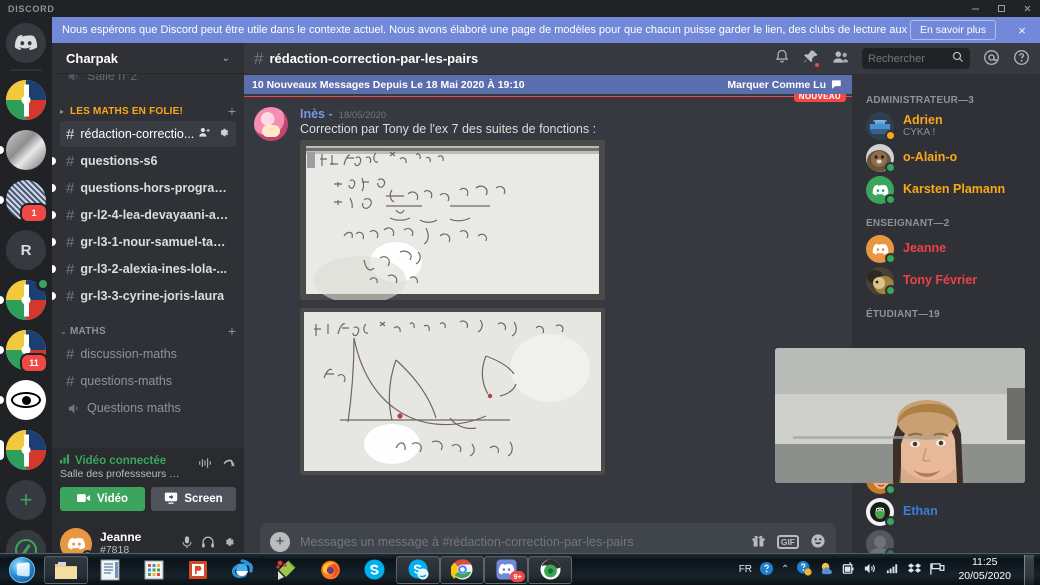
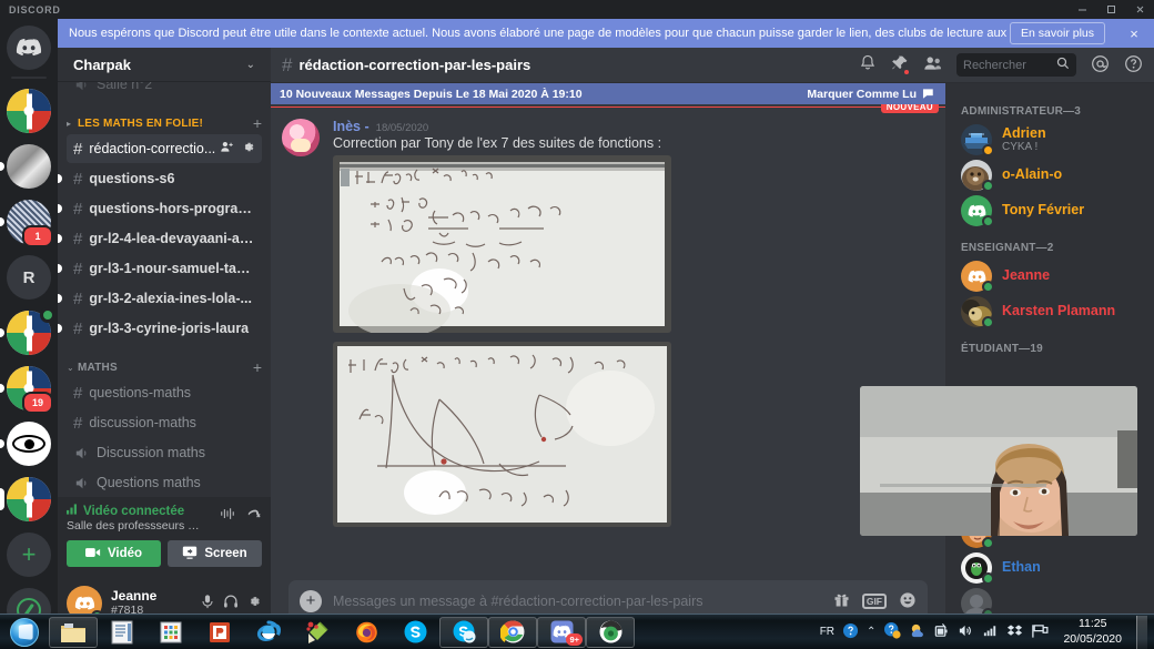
  DISCORD
  Nous espérons que Discord peut être utile dans le contexte actuel. Nous avons élaboré une page de modèles pour que chacun puisse garder le lien, des clubs de lecture aux
  En savoir plus
  ×
  1
  R
- 11
+ 19
  +
  Charpak
  ⌄
  Salle n°2
  ▸
  LES MATHS EN FOLIE!
  +
  #
  rédaction-correctio...
  #
  questions-s6
  #
  questions-hors-program.
  #
  gr-l2-4-lea-devayaani-ad..
  #
  gr-l3-1-nour-samuel-tasn.
  #
  gr-l3-2-alexia-ines-lola-...
  #
  gr-l3-3-cyrine-joris-laura
  ⌄
  MATHS
  +
  #
- discussion-maths
+ questions-maths
  #
- questions-maths
+ discussion-maths
+ Discussion maths
  Questions maths
  Vidéo connectée
  Salle des professseurs / C
  Vidéo
  Screen
  Jeanne
  #7818
  #
  rédaction-correction-par-les-pairs
  Rechercher
  10 Nouveaux Messages Depuis Le 18 Mai 2020 À 19:10
  Marquer Comme Lu
  NOUVEAU
  Inès -
  18/05/2020
  Correction par Tony de l'ex 7 des suites de fonctions :
  +
  Messages un message à #rédaction-correction-par-les-pairs
  GIF
  ADMINISTRATEUR—3
  Adrien
  CYKA !
  o-Alain-o
- Karsten Plamann
+ Tony Février
  ENSEIGNANT—2
  Jeanne
- Tony Février
+ Karsten Plamann
  ÉTUDIANT—19
  Ethan
  9+
  FR
  ⌃
  11:25
  20/05/2020
